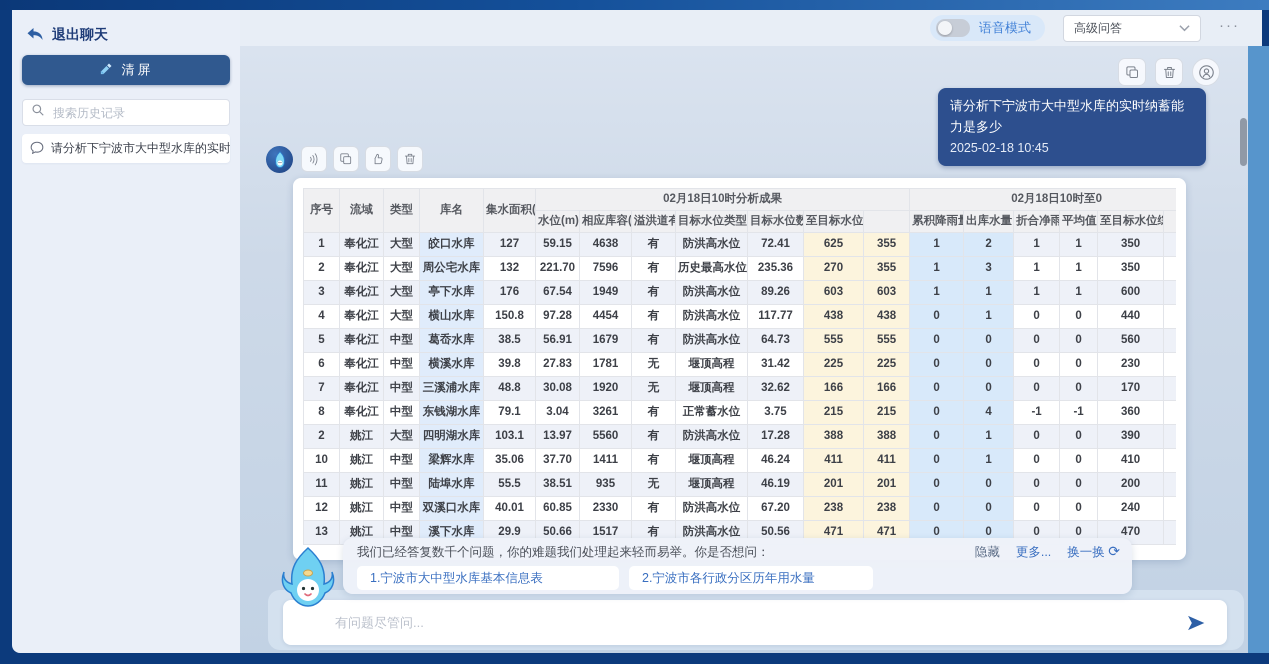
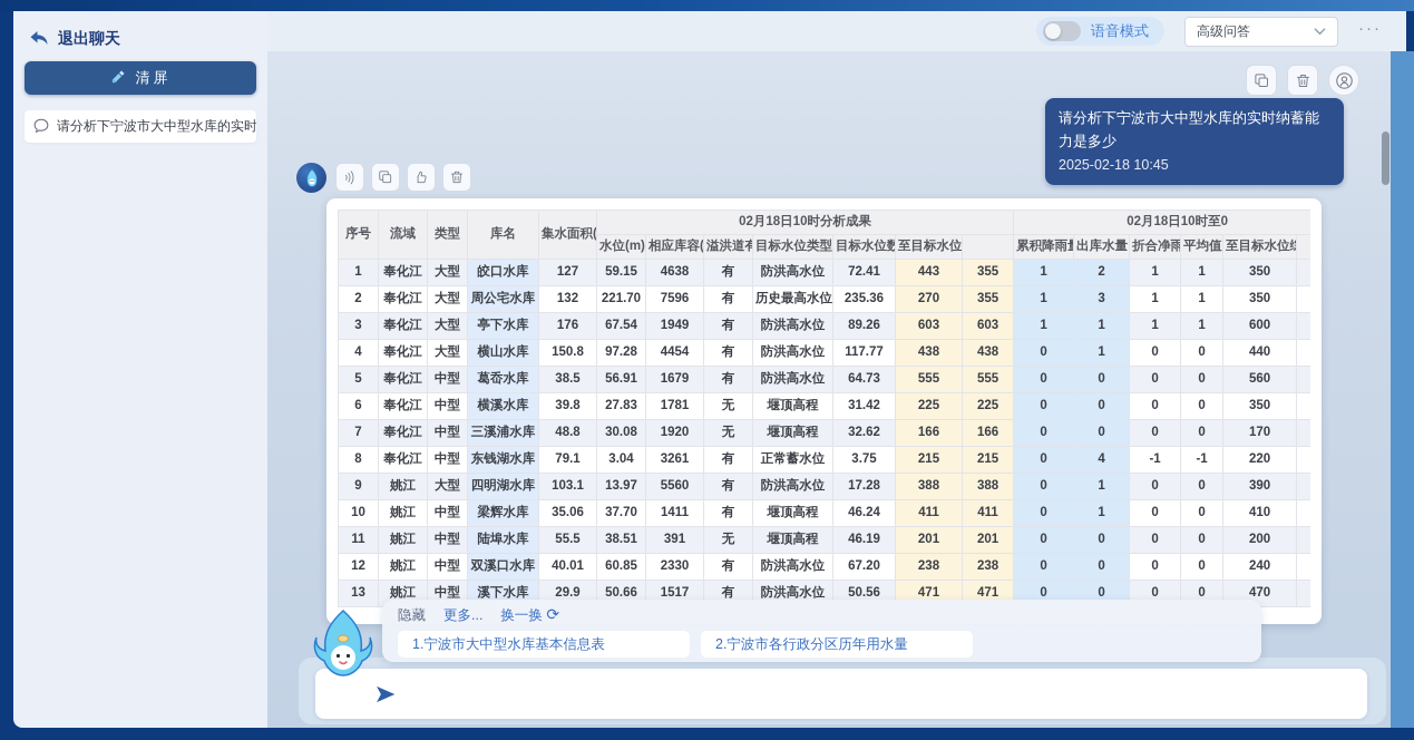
  退出聊天
  清屏
- 搜索历史记录
  请分析下宁波市大中型水库的实时
  语音模式
  高级问答
  ···
  请分析下宁波市大中型水库的实时纳蓄能力是多少
  2025-02-18 10:45
  序号	流域	类型	库名	集水面积(	02月18日10时分析成果	02月18日10时至0
- 1	奉化江	大型	皎口水库	127	59.15	4638	有	防洪高水位	72.41	625	355	1	2	1	1	350
+ 1	奉化江	大型	皎口水库	127	59.15	4638	有	防洪高水位	72.41	443	355	1	2	1	1	350
  2	奉化江	大型	周公宅水库	132	221.70	7596	有	历史最高水位	235.36	270	355	1	3	1	1	350
  3	奉化江	大型	亭下水库	176	67.54	1949	有	防洪高水位	89.26	603	603	1	1	1	1	600
  4	奉化江	大型	横山水库	150.8	97.28	4454	有	防洪高水位	117.77	438	438	0	1	0	0	440
  5	奉化江	中型	葛岙水库	38.5	56.91	1679	有	防洪高水位	64.73	555	555	0	0	0	0	560
- 6	奉化江	中型	横溪水库	39.8	27.83	1781	无	堰顶高程	31.42	225	225	0	0	0	0	230
+ 6	奉化江	中型	横溪水库	39.8	27.83	1781	无	堰顶高程	31.42	225	225	0	0	0	0	350
  7	奉化江	中型	三溪浦水库	48.8	30.08	1920	无	堰顶高程	32.62	166	166	0	0	0	0	170
- 8	奉化江	中型	东钱湖水库	79.1	3.04	3261	有	正常蓄水位	3.75	215	215	0	4	-1	-1	360
+ 8	奉化江	中型	东钱湖水库	79.1	3.04	3261	有	正常蓄水位	3.75	215	215	0	4	-1	-1	220
- 2	姚江	大型	四明湖水库	103.1	13.97	5560	有	防洪高水位	17.28	388	388	0	1	0	0	390
+ 9	姚江	大型	四明湖水库	103.1	13.97	5560	有	防洪高水位	17.28	388	388	0	1	0	0	390
  10	姚江	中型	梁辉水库	35.06	37.70	1411	有	堰顶高程	46.24	411	411	0	1	0	0	410
- 11	姚江	中型	陆埠水库	55.5	38.51	935	无	堰顶高程	46.19	201	201	0	0	0	0	200
+ 11	姚江	中型	陆埠水库	55.5	38.51	391	无	堰顶高程	46.19	201	201	0	0	0	0	200
  12	姚江	中型	双溪口水库	40.01	60.85	2330	有	防洪高水位	67.20	238	238	0	0	0	0	240
  13	姚江	中型	溪下水库	29.9	50.66	1517	有	防洪高水位	50.56	471	471	0	0	0	0	470
- 我们已经答复数千个问题，你的难题我们处理起来轻而易举。你是否想问：
  隐藏
  更多...
  换一换 ⟳
  1.宁波市大中型水库基本信息表
  2.宁波市各行政分区历年用水量
- 有问题尽管问...
